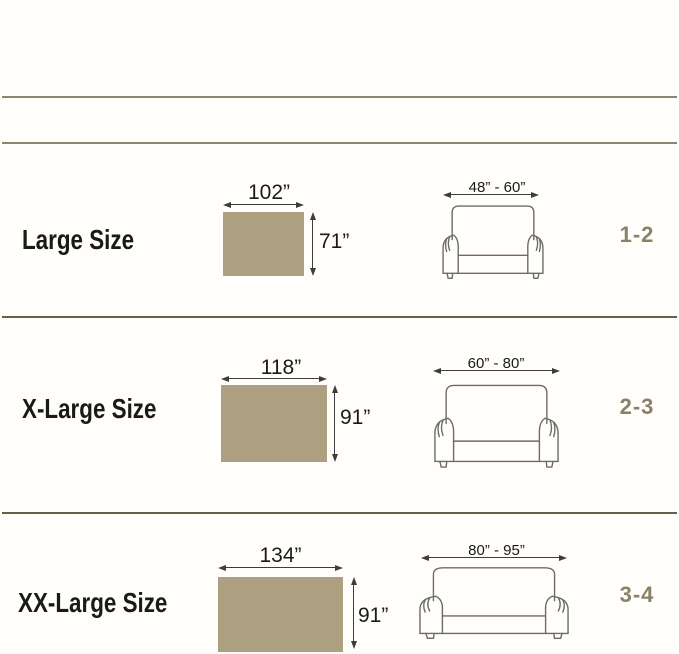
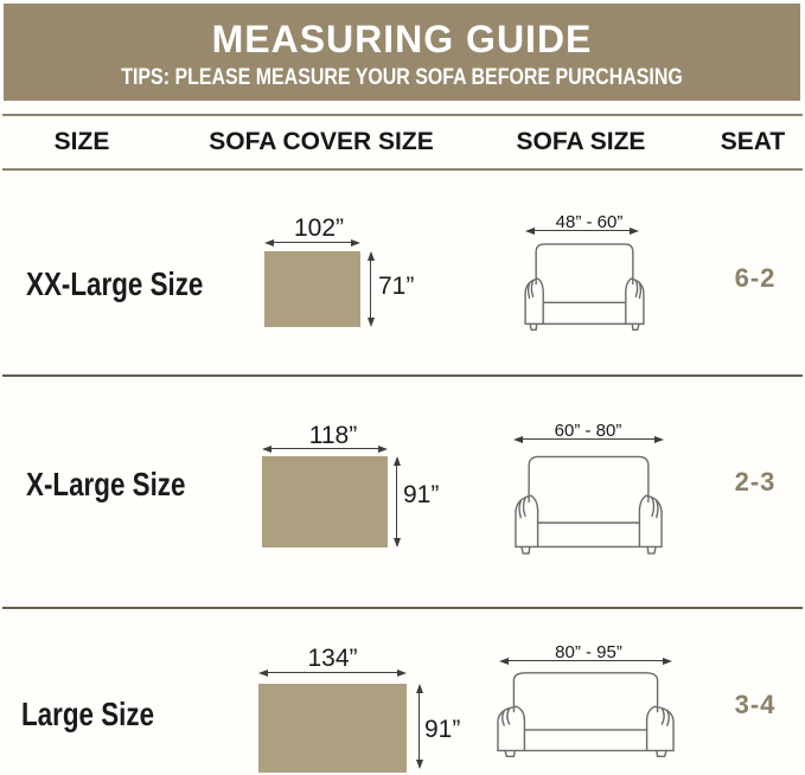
+ MEASURING GUIDE
+ TIPS: PLEASE MEASURE YOUR SOFA BEFORE PURCHASING
+ SIZE
+ SOFA COVER SIZE
+ SOFA SIZE
+ SEAT
- Large Size
+ XX-Large Size
  102”
  71”
  48” - 60”
- 1-2
+ 6-2
  X-Large Size
  118”
  91”
  60” - 80”
  2-3
- XX-Large Size
+ Large Size
  134”
  91”
  80” - 95”
  3-4
